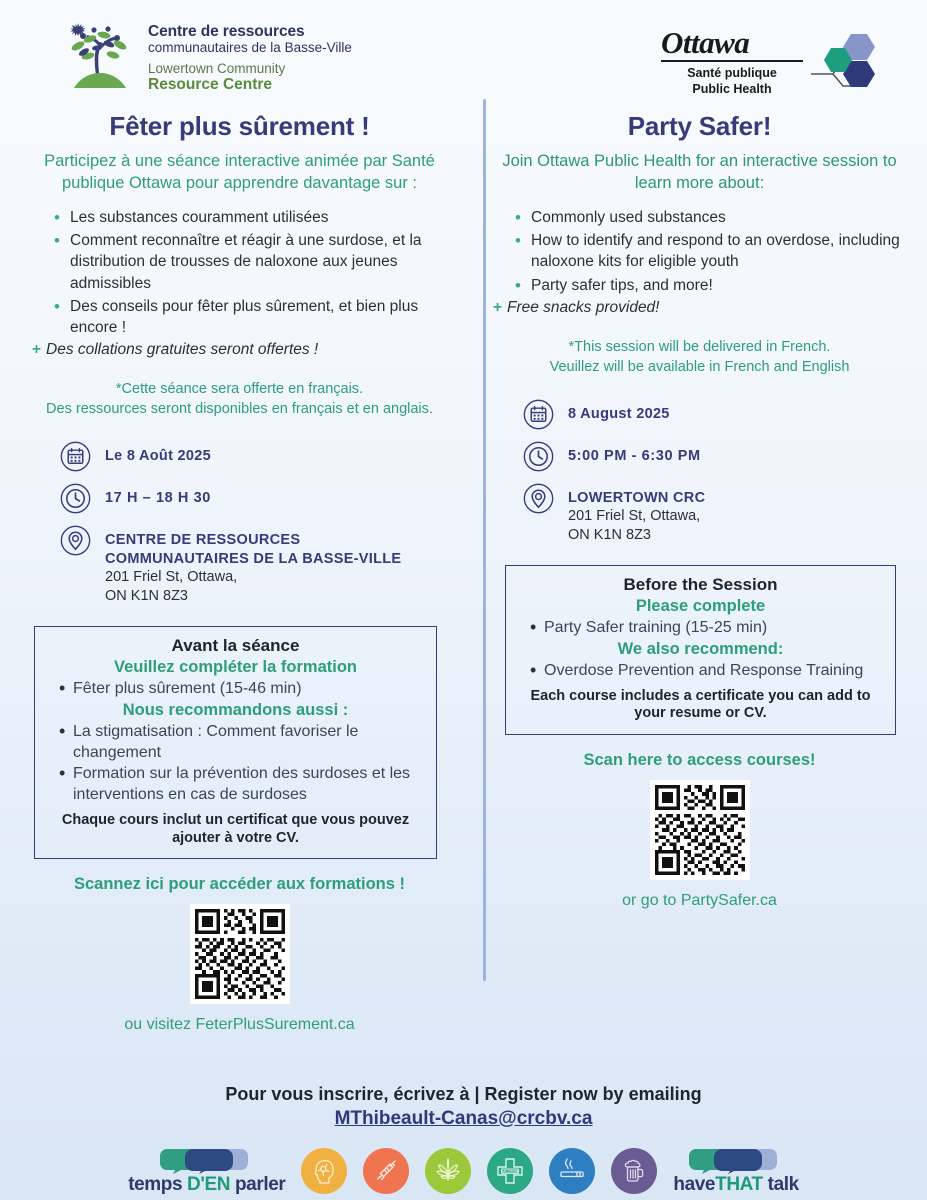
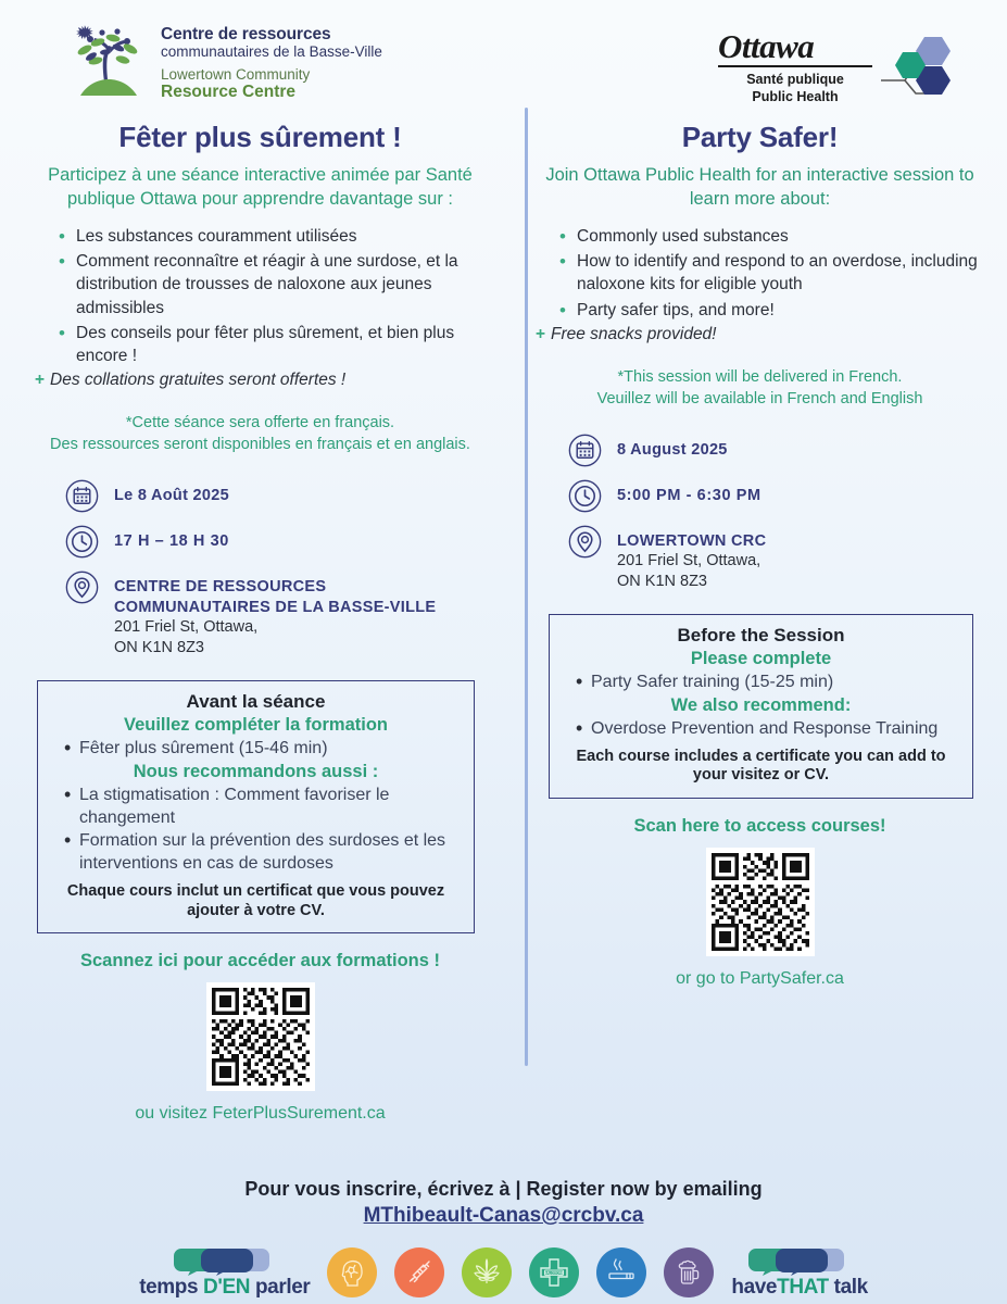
  Centre de ressources
  communautaires de la Basse-Ville
  Lowertown Community
  Resource Centre
  Ottawa
  Santé publique
  Public Health
  Fêter plus sûrement !
  Participez à une séance interactive animée par Santé publique Ottawa pour apprendre davantage sur :
  Les substances couramment utilisées
  Comment reconnaître et réagir à une surdose, et la distribution de trousses de naloxone aux jeunes admissibles
  Des conseils pour fêter plus sûrement, et bien plus encore !
  Des collations gratuites seront offertes !
  *Cette séance sera offerte en français.
  Des ressources seront disponibles en français et en anglais.
  Le 8 Août 2025
  17 H – 18 H 30
  CENTRE DE RESSOURCES
  COMMUNAUTAIRES DE LA BASSE-VILLE
  201 Friel St, Ottawa,
  ON K1N 8Z3
  Avant la séance
  Veuillez compléter la formation
  Fêter plus sûrement (15-46 min)
  Nous recommandons aussi :
  La stigmatisation : Comment favoriser le changement
  Formation sur la prévention des surdoses et les interventions en cas de surdoses
  Chaque cours inclut un certificat que vous pouvez ajouter à votre CV.
  Scannez ici pour accéder aux formations !
  ou visitez FeterPlusSurement.ca
  Party Safer!
  Join Ottawa Public Health for an interactive session to learn more about:
  Commonly used substances
  How to identify and respond to an overdose, including naloxone kits for eligible youth
  Party safer tips, and more!
  Free snacks provided!
  *This session will be delivered in French.
  Veuillez will be available in French and English
  8 August 2025
  5:00 PM - 6:30 PM
  LOWERTOWN CRC
  201 Friel St, Ottawa,
  ON K1N 8Z3
  Before the Session
  Please complete
  Party Safer training (15-25 min)
  We also recommend:
  Overdose Prevention and Response Training
- Each course includes a certificate you can add to your resume or CV.
+ Each course includes a certificate you can add to your visitez or CV.
  Scan here to access courses!
  or go to PartySafer.ca
  Pour vous inscrire, écrivez à | Register now by emailing
  MThibeault-Canas@crcbv.ca
  temps D'EN parler
  haveTHAT talk
